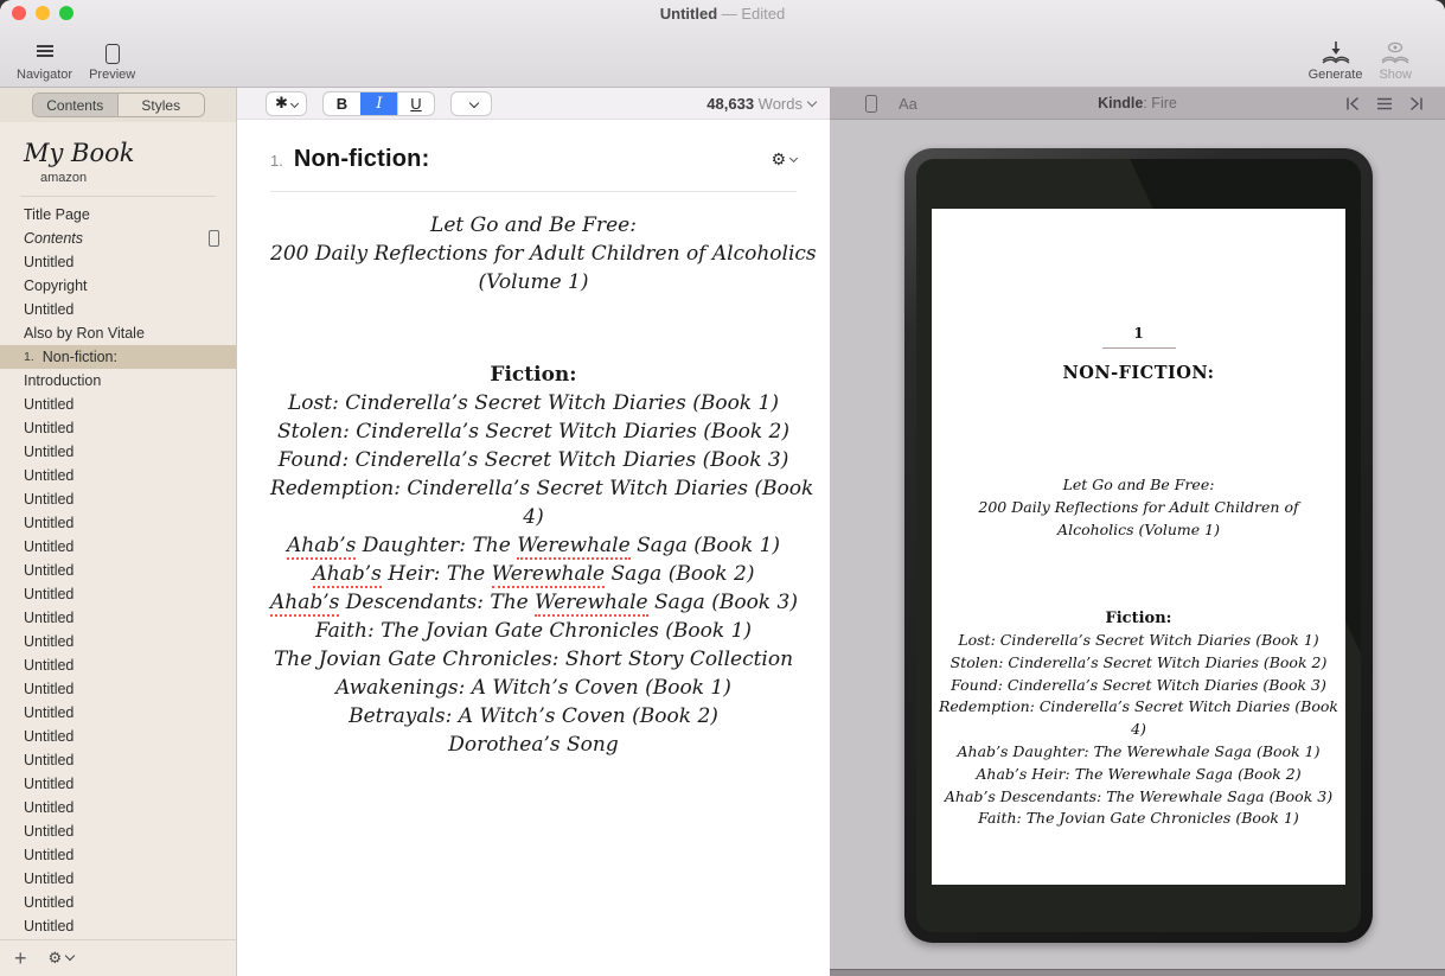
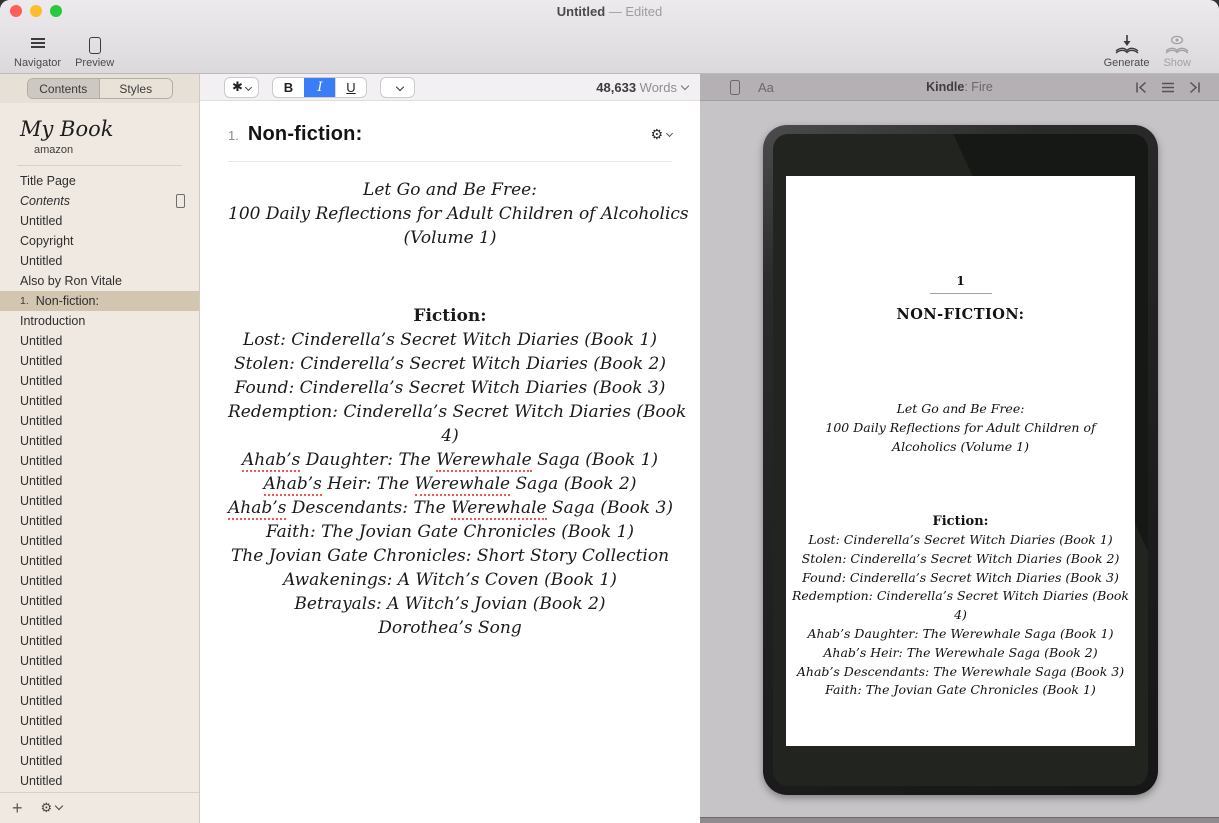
  Untitled — Edited
  Navigator
  Preview
  Generate
  Show
  Contents
  Styles
  My Book
  amazon
  Title Page
  Contents
  Untitled
  Copyright
  Untitled
  Also by Ron Vitale
  1.
  Non-fiction:
  Introduction
  Untitled
  Untitled
  Untitled
  Untitled
  Untitled
  Untitled
  Untitled
  Untitled
  Untitled
  Untitled
  Untitled
  Untitled
  Untitled
  Untitled
  Untitled
  Untitled
  Untitled
  Untitled
  Untitled
  Untitled
  Untitled
  Untitled
  Untitled
  +
  ⚙
  ✱
  B
  I
  U
  48,633 Words
  1.
  Non-fiction:
  ⚙
  Let Go and Be Free:
- 200 Daily Reflections for Adult Children of Alcoholics
+ 100 Daily Reflections for Adult Children of Alcoholics
  (Volume 1)
  Fiction:
  Lost: Cinderella’s Secret Witch Diaries (Book 1)
  Stolen: Cinderella’s Secret Witch Diaries (Book 2)
  Found: Cinderella’s Secret Witch Diaries (Book 3)
  Redemption: Cinderella’s Secret Witch Diaries (Book
  4)
  Ahab’s Daughter: The Werewhale Saga (Book 1)
  Ahab’s Heir: The Werewhale Saga (Book 2)
  Ahab’s Descendants: The Werewhale Saga (Book 3)
  Faith: The Jovian Gate Chronicles (Book 1)
  The Jovian Gate Chronicles: Short Story Collection
  Awakenings: A Witch’s Coven (Book 1)
- Betrayals: A Witch’s Coven (Book 2)
+ Betrayals: A Witch’s Jovian (Book 2)
  Dorothea’s Song
  Aa
  Kindle: Fire
  1
  NON-FICTION:
  Let Go and Be Free:
- 200 Daily Reflections for Adult Children of
+ 100 Daily Reflections for Adult Children of
  Alcoholics (Volume 1)
  Fiction:
  Lost: Cinderella’s Secret Witch Diaries (Book 1)
  Stolen: Cinderella’s Secret Witch Diaries (Book 2)
  Found: Cinderella’s Secret Witch Diaries (Book 3)
  Redemption: Cinderella’s Secret Witch Diaries (Book
  4)
  Ahab’s Daughter: The Werewhale Saga (Book 1)
  Ahab’s Heir: The Werewhale Saga (Book 2)
  Ahab’s Descendants: The Werewhale Saga (Book 3)
  Faith: The Jovian Gate Chronicles (Book 1)
